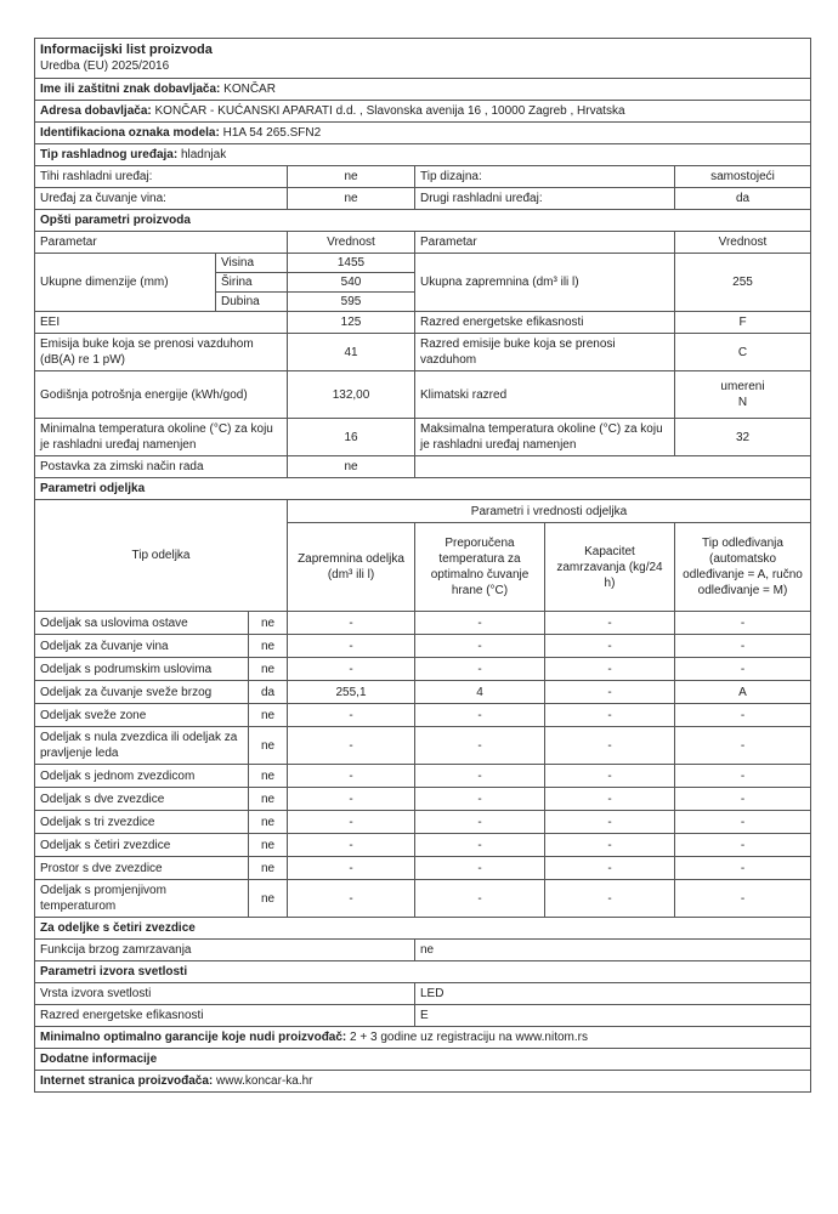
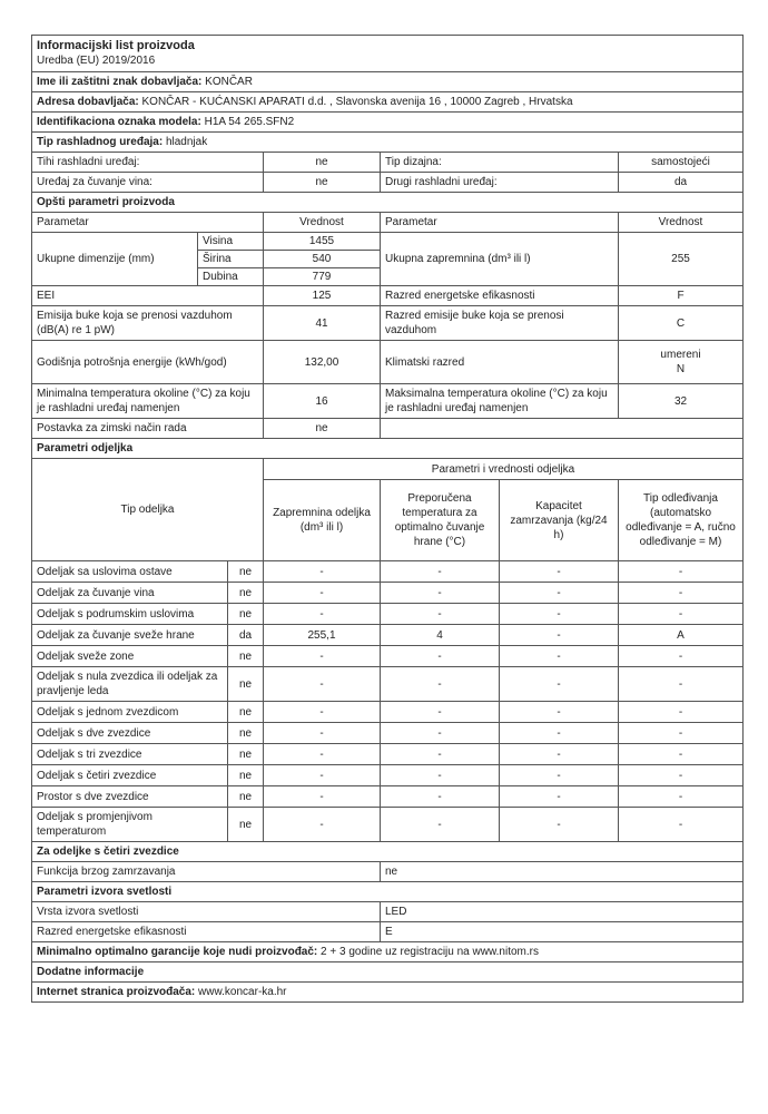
- Informacijski list proizvoda Uredba (EU) 2025/2016
+ Informacijski list proizvoda Uredba (EU) 2019/2016
  Ime ili zaštitni znak dobavljača: KONČAR
  Adresa dobavljača: KONČAR - KUĆANSKI APARATI d.d. , Slavonska avenija 16 , 10000 Zagreb , Hrvatska
  Identifikaciona oznaka modela: H1A 54 265.SFN2
  Tip rashladnog uređaja: hladnjak
  Tihi rashladni uređaj:	ne	Tip dizajna:	samostojeći
  Uređaj za čuvanje vina:	ne	Drugi rashladni uređaj:	da
  Opšti parametri proizvoda
  Parametar	Vrednost	Parametar	Vrednost
  Ukupne dimenzije (mm)	Visina	1455	Ukupna zapremnina (dm³ ili l)	255
  Širina	540
- Dubina	595
+ Dubina	779
  EEI	125	Razred energetske efikasnosti	F
  Emisija buke koja se prenosi vazduhom (dB(A) re 1 pW)	41	Razred emisije buke koja se prenosi vazduhom	C
  Godišnja potrošnja energije (kWh/god)	132,00	Klimatski razred	umereni N
  Minimalna temperatura okoline (°C) za koju je rashladni uređaj namenjen	16	Maksimalna temperatura okoline (°C) za koju je rashladni uređaj namenjen	32
  Postavka za zimski način rada	ne
  Parametri odjeljka
  Tip odeljka	Parametri i vrednosti odjeljka
  Zapremnina odeljka (dm³ ili l)	Preporučena temperatura za optimalno čuvanje hrane (°C)	Kapacitet zamrzavanja (kg/24 h)	Tip odleđivanja (automatsko odleđivanje = A, ručno odleđivanje = M)
  Odeljak sa uslovima ostave	ne	-	-	-	-
  Odeljak za čuvanje vina	ne	-	-	-	-
  Odeljak s podrumskim uslovima	ne	-	-	-	-
- Odeljak za čuvanje sveže brzog	da	255,1	4	-	A
+ Odeljak za čuvanje sveže hrane	da	255,1	4	-	A
  Odeljak sveže zone	ne	-	-	-	-
  Odeljak s nula zvezdica ili odeljak za pravljenje leda	ne	-	-	-	-
  Odeljak s jednom zvezdicom	ne	-	-	-	-
  Odeljak s dve zvezdice	ne	-	-	-	-
  Odeljak s tri zvezdice	ne	-	-	-	-
  Odeljak s četiri zvezdice	ne	-	-	-	-
  Prostor s dve zvezdice	ne	-	-	-	-
  Odeljak s promjenjivom temperaturom	ne	-	-	-	-
  Za odeljke s četiri zvezdice
  Funkcija brzog zamrzavanja	ne
  Parametri izvora svetlosti
  Vrsta izvora svetlosti	LED
  Razred energetske efikasnosti	E
  Minimalno optimalno garancije koje nudi proizvođač: 2 + 3 godine uz registraciju na www.nitom.rs
  Dodatne informacije
  Internet stranica proizvođača: www.koncar-ka.hr
